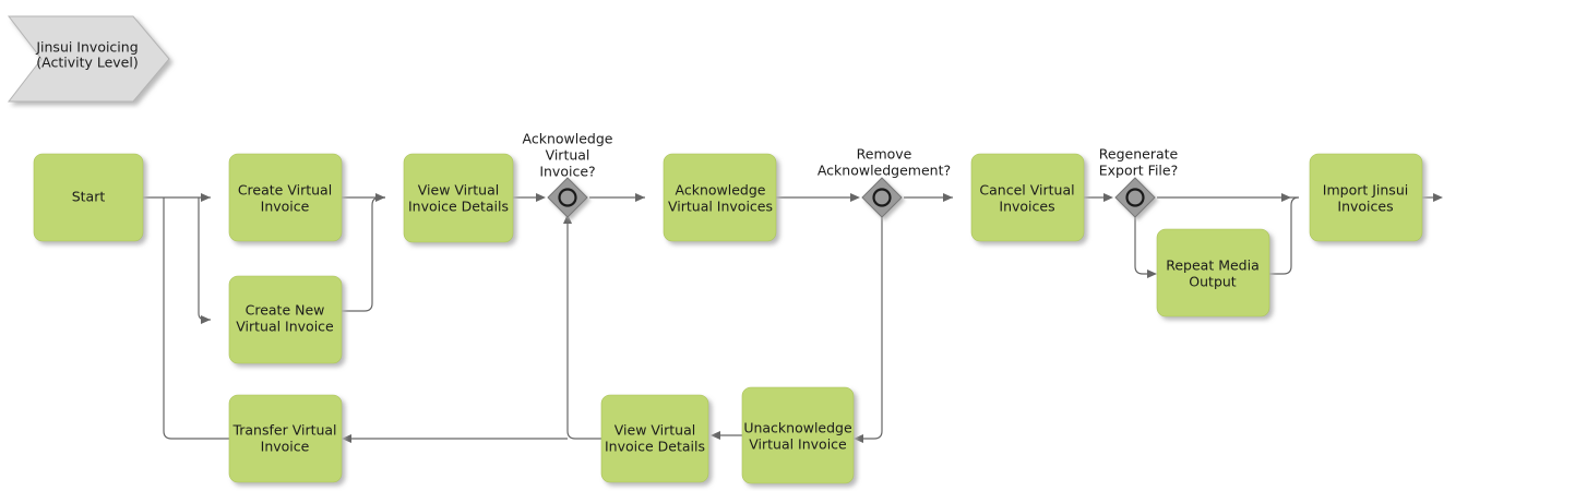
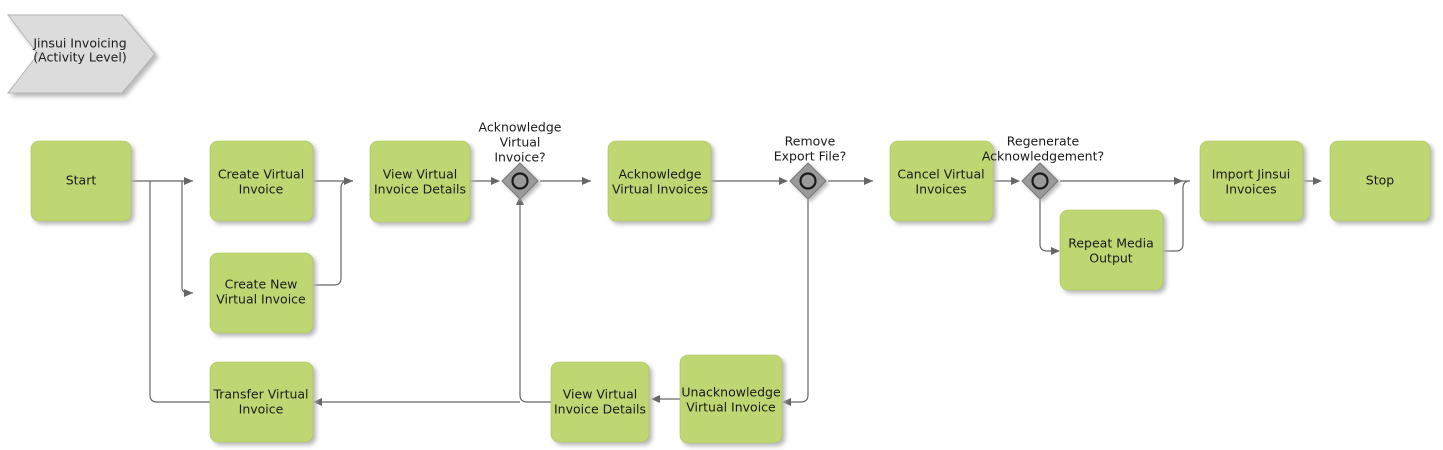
  Jinsui Invoicing
  (Activity Level)
  Start
  Create Virtual
  Invoice
  Create New
  Virtual Invoice
  Transfer Virtual
  Invoice
  View Virtual
  Invoice Details
  Acknowledge
  Virtual Invoices
  Cancel Virtual
  Invoices
  Repeat Media
  Output
  Import Jinsui
  Invoices
+ Stop
  View Virtual
  Invoice Details
  Unacknowledge
  Virtual Invoice
  Acknowledge
  Virtual
  Invoice?
  Remove
- Acknowledgement?
+ Export File?
  Regenerate
- Export File?
+ Acknowledgement?
